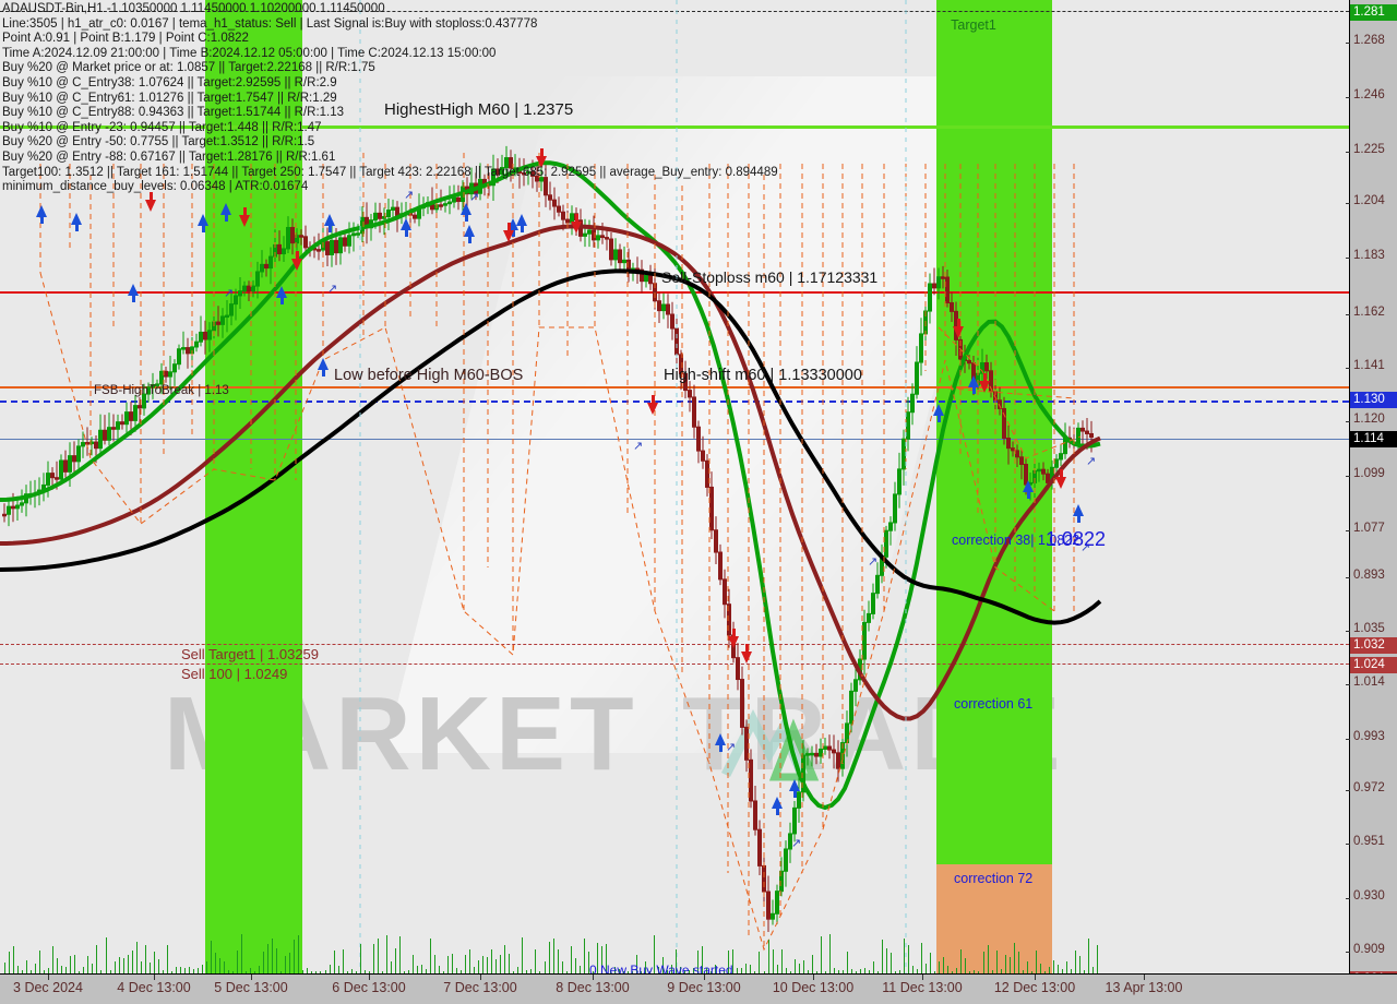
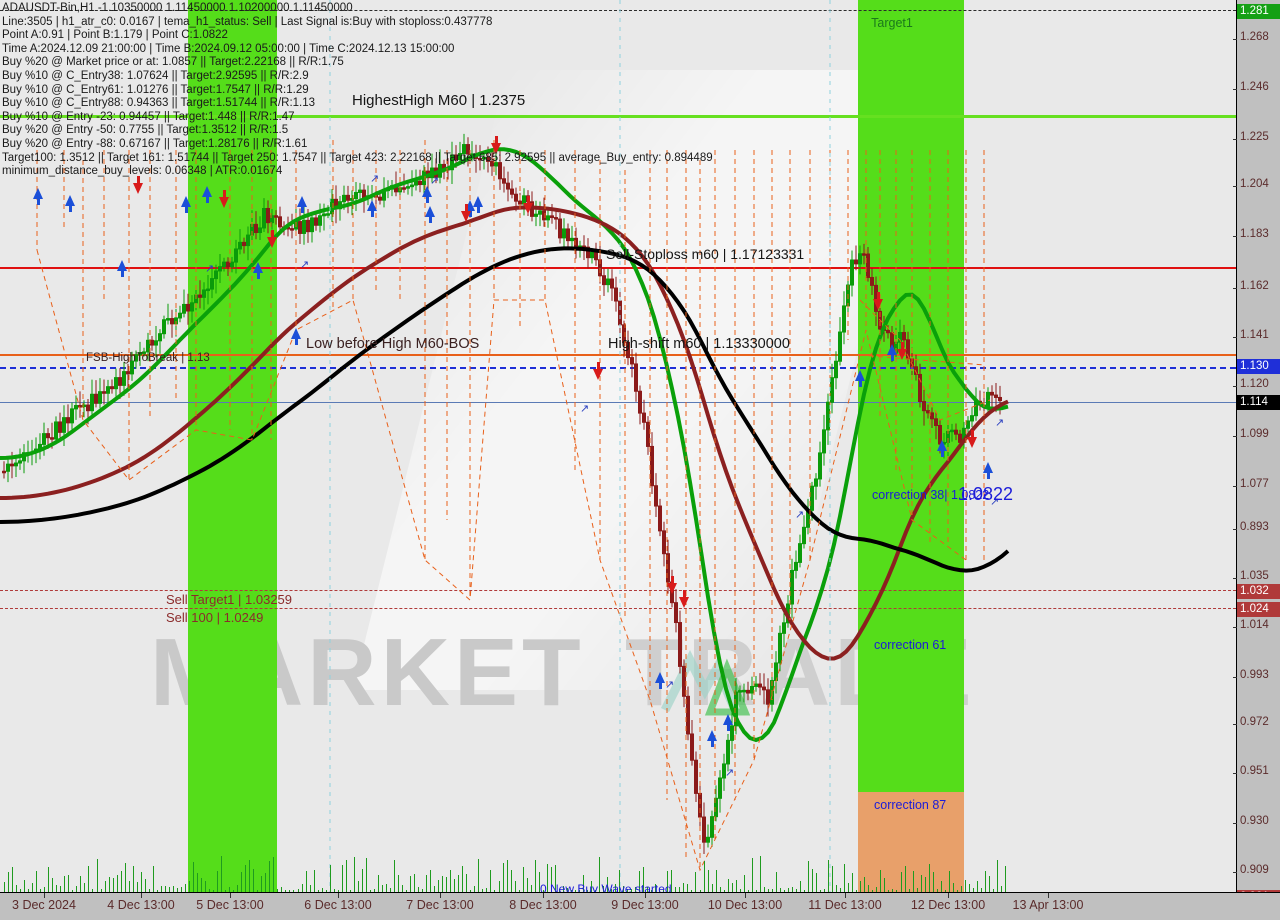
  ↗
  ↗
  ↗
  ↗
  ↗
  ↗
  ↗
  ↗
  ↗
  ↗
  Target1
  HighestHigh M60 | 1.2375
  Sell-Stoploss m60 | 1.17123331
  Low before High M60-BOS
  High-shift m60 | 1.13330000
  FSB-HighToBreak | 1.13
  correction 38| 1.0822
  1.0822
  Sell Target1 | 1.03259
  Sell 100 | 1.0249
  correction 61
- correction 72
+ correction 87
  0 New Buy Wave started
  ADAUSDT-Bin,H1 -1.10350000 1.11450000 1.10200000 1.11450000
  Line:3505 | h1_atr_c0: 0.0167 | tema_h1_status: Sell | Last Signal is:Buy with stoploss:0.437778
  Point A:0.91 | Point B:1.179 | Point C:1.0822
- Time A:2024.12.09 21:00:00 | Time B:2024.12.12 05:00:00 | Time C:2024.12.13 15:00:00
+ Time A:2024.12.09 21:00:00 | Time B:2024.09.12 05:00:00 | Time C:2024.12.13 15:00:00
  Buy %20 @ Market price or at: 1.0857 || Target:2.22168 || R/R:1.75
  Buy %10 @ C_Entry38: 1.07624 || Target:2.92595 || R/R:2.9
  Buy %10 @ C_Entry61: 1.01276 || Target:1.7547 || R/R:1.29
  Buy %10 @ C_Entry88: 0.94363 || Target:1.51744 || R/R:1.13
  Buy %10 @ Entry -23: 0.94457 || Target:1.448 || R/R:1.47
  Buy %20 @ Entry -50: 0.7755 || Target:1.3512 || R/R:1.5
  Buy %20 @ Entry -88: 0.67167 || Target:1.28176 || R/R:1.61
  Target100: 1.3512 || Target 161: 1.51744 || Target 250: 1.7547 || Target 423: 2.22168 || Target 685: 2.92595 || average_Buy_entry: 0.894489
  minimum_distance_buy_levels: 0.06348 | ATR:0.01674
  1.268
  1.246
  1.225
  1.204
  1.183
  1.162
  1.141
  1.120
  1.099
  1.077
  0.893
  1.035
  1.014
  0.993
  0.972
  0.951
  0.930
  0.909
  1.281
  1.130
  1.114
  1.032
  1.024
  3 Dec 2024
  4 Dec 13:00
  5 Dec 13:00
  6 Dec 13:00
  7 Dec 13:00
  8 Dec 13:00
  9 Dec 13:00
  10 Dec 13:00
  11 Dec 13:00
  12 Dec 13:00
  13 Apr 13:00
